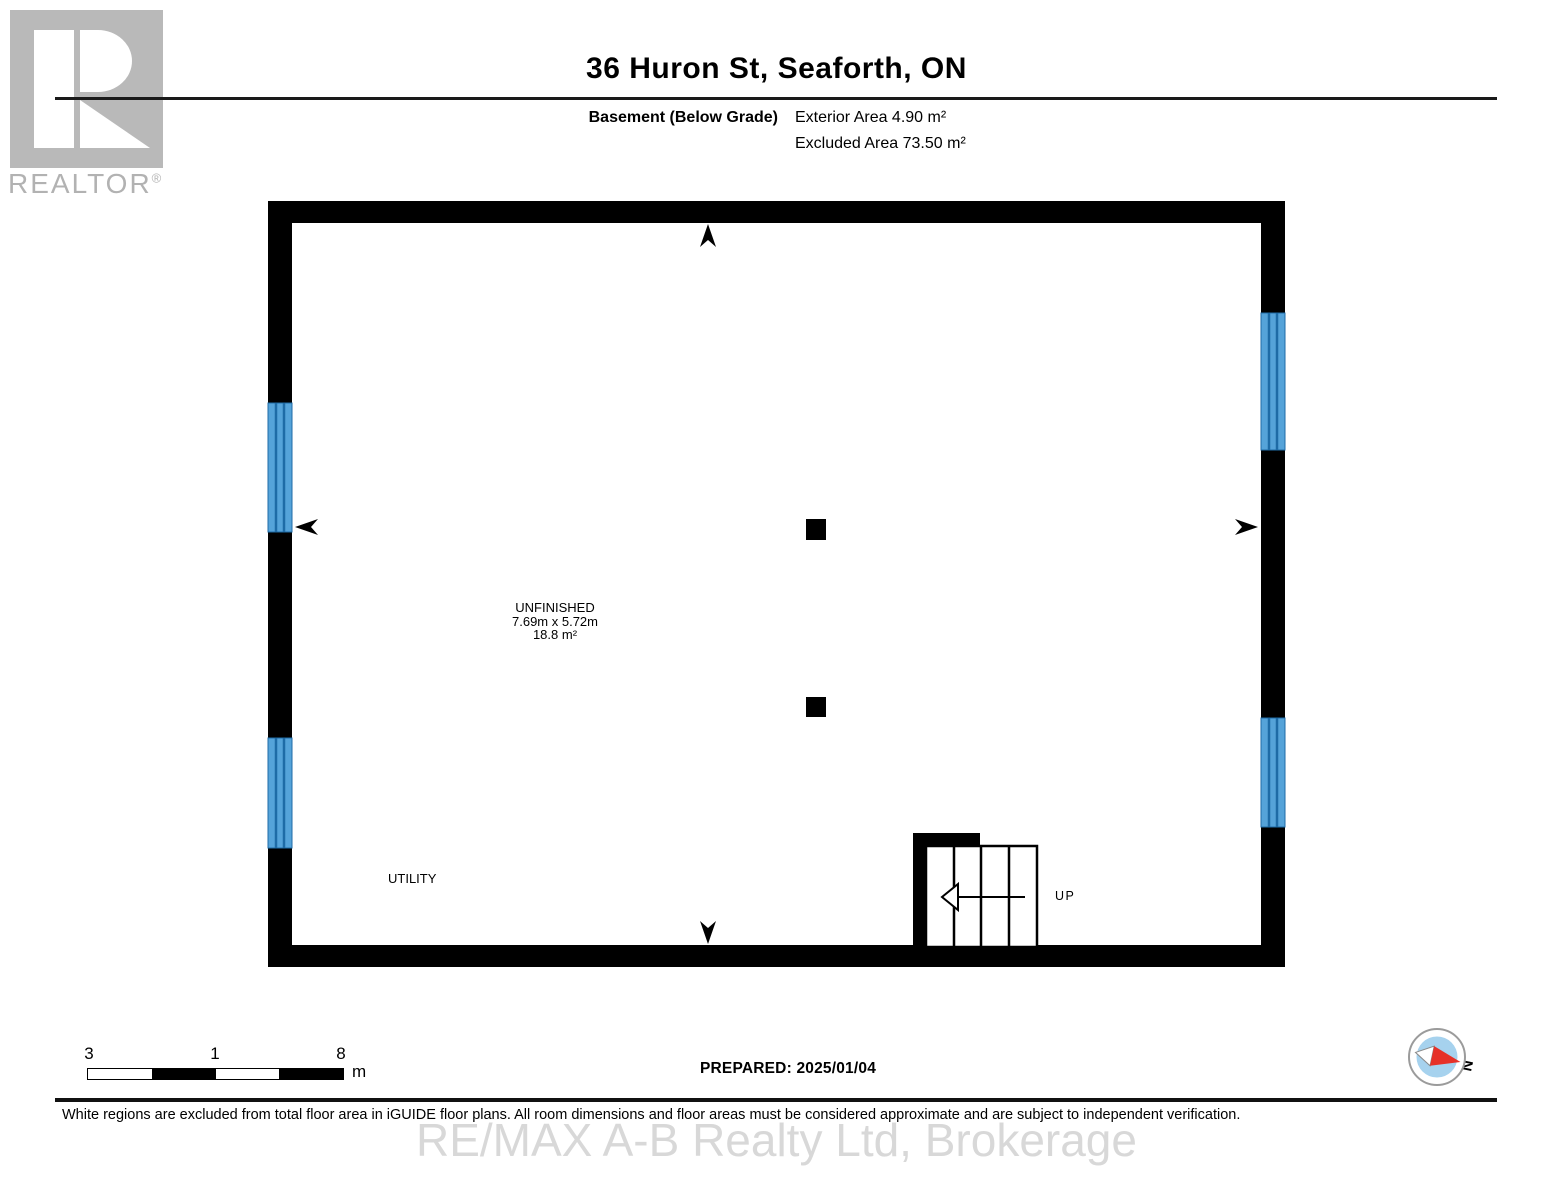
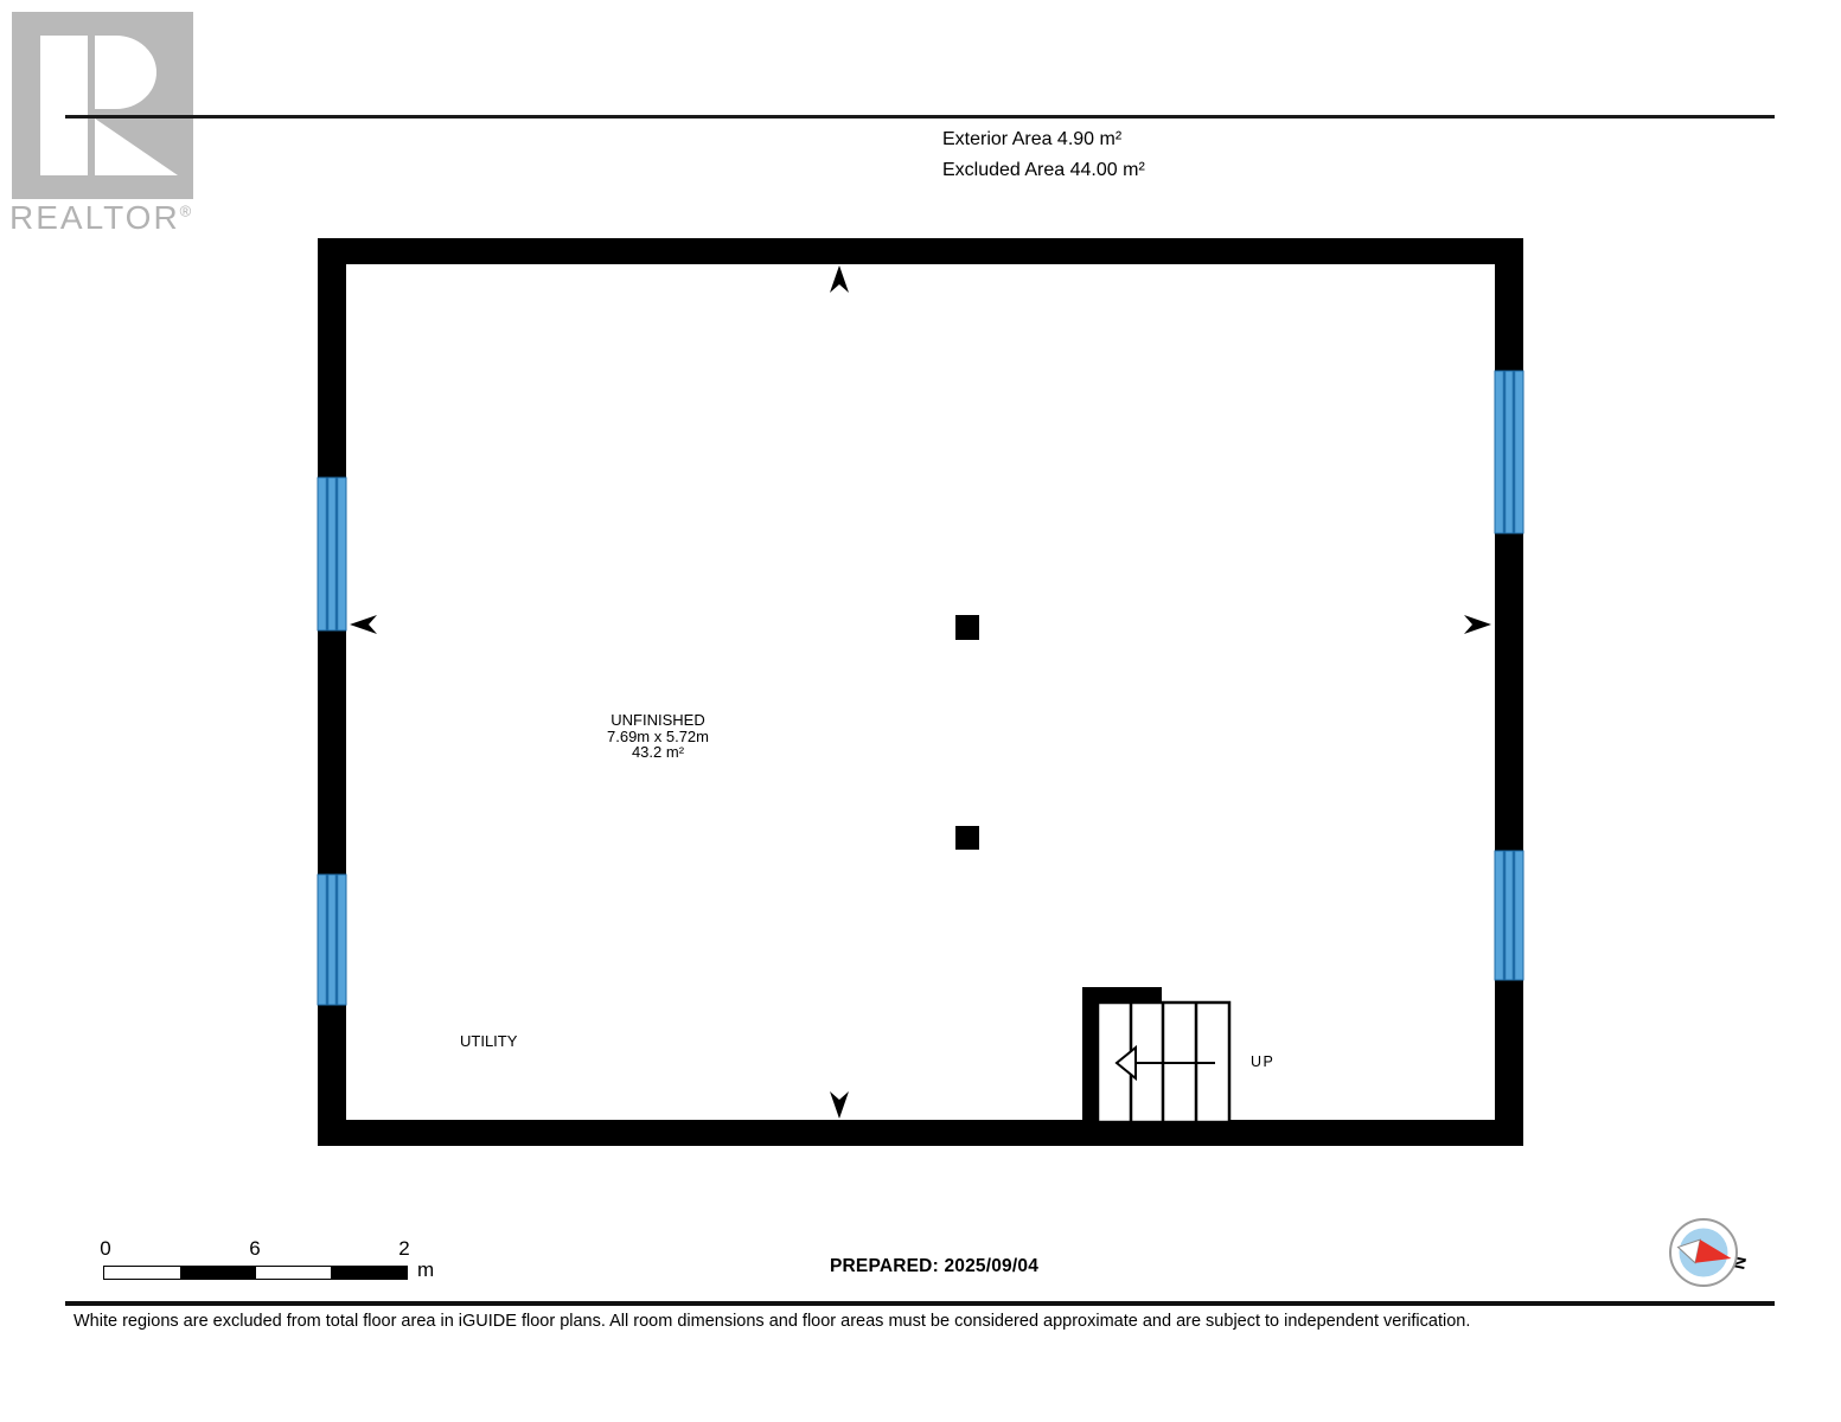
- RE/MAX A-B Realty Ltd, Brokerage
- 36 Huron St, Seaforth, ON
- Basement (Below Grade)
  Exterior Area 4.90 m²
- Excluded Area 73.50 m²
+ Excluded Area 44.00 m²
  REALTOR®
  UNFINISHED
  7.69m x 5.72m
- 18.8 m²
+ 43.2 m²
  UTILITY
  UP
- 3
+ 0
- 1
+ 6
- 8
+ 2
  m
- PREPARED: 2025/01/04
+ PREPARED: 2025/09/04
  White regions are excluded from total floor area in iGUIDE floor plans. All room dimensions and floor areas must be considered approximate and are subject to independent verification.
